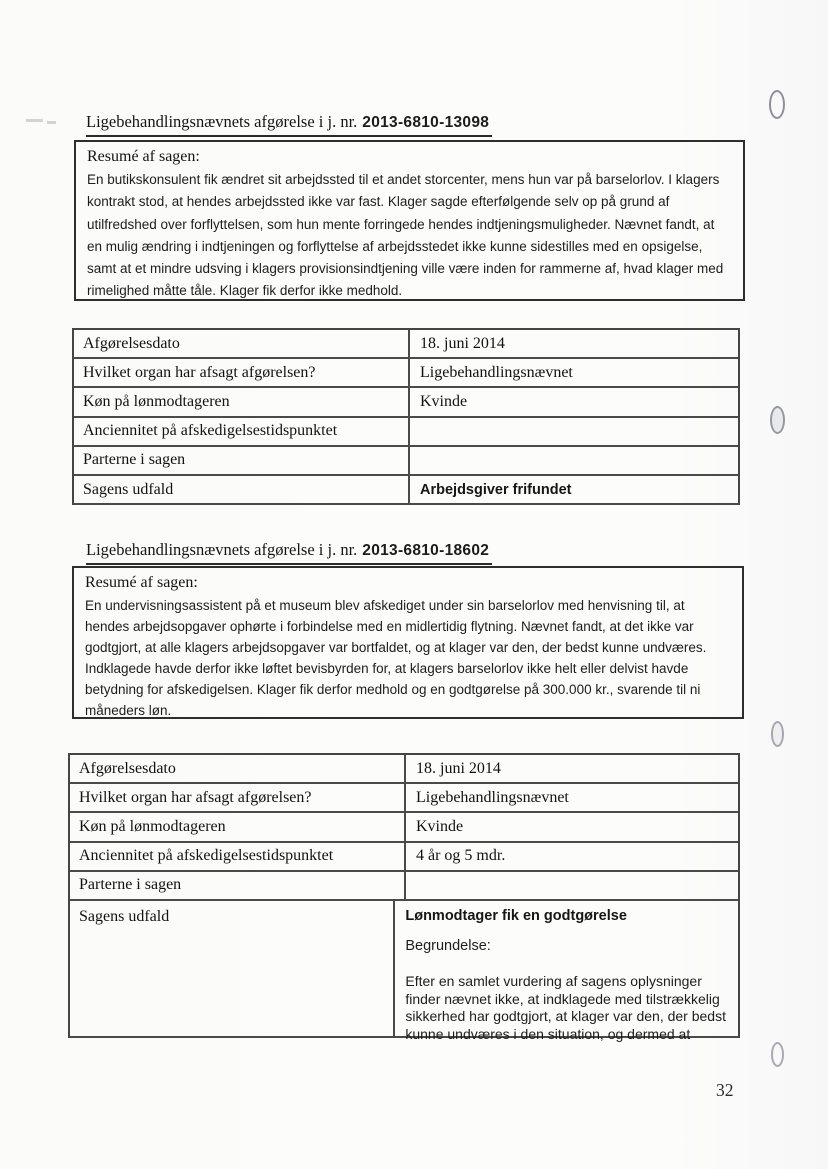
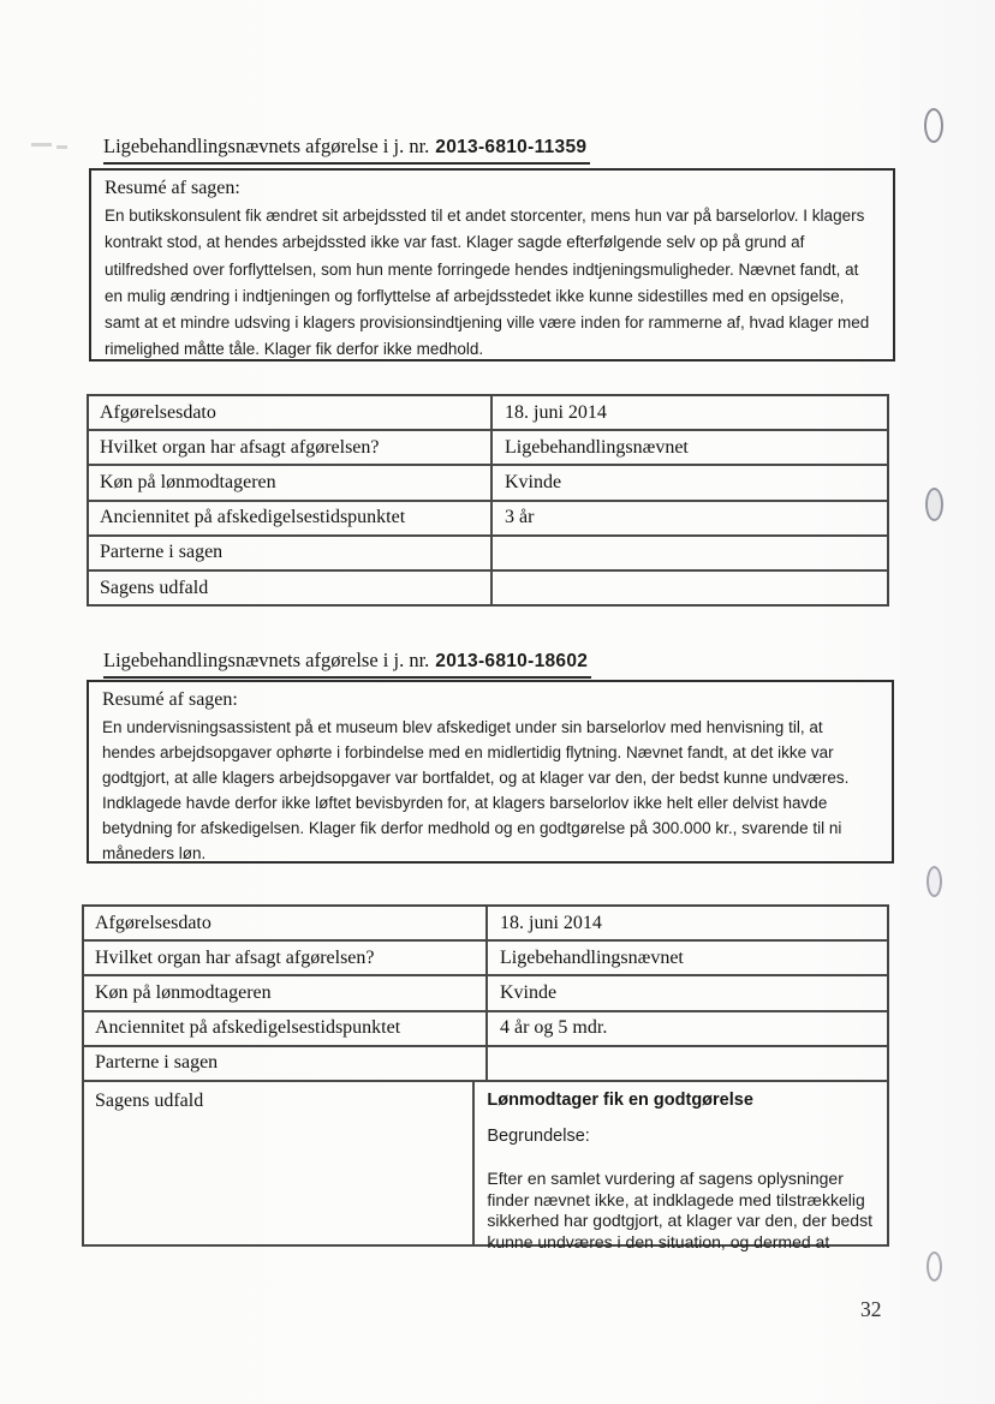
- Ligebehandlingsnævnets afgørelse i j. nr. 2013-6810-13098
+ Ligebehandlingsnævnets afgørelse i j. nr. 2013-6810-11359
  Resumé af sagen:
  En butikskonsulent fik ændret sit arbejdssted til et andet storcenter, mens hun var på barselorlov. I klagers
  kontrakt stod, at hendes arbejdssted ikke var fast. Klager sagde efterfølgende selv op på grund af
  utilfredshed over forflyttelsen, som hun mente forringede hendes indtjeningsmuligheder. Nævnet fandt, at
  en mulig ændring i indtjeningen og forflyttelse af arbejdsstedet ikke kunne sidestilles med en opsigelse,
  samt at et mindre udsving i klagers provisionsindtjening ville være inden for rammerne af, hvad klager med
  rimelighed måtte tåle. Klager fik derfor ikke medhold.
  Afgørelsesdato
  18. juni 2014
  Hvilket organ har afsagt afgørelsen?
  Ligebehandlingsnævnet
  Køn på lønmodtageren
  Kvinde
  Anciennitet på afskedigelsestidspunktet
+ 3 år
  Parterne i sagen
  Sagens udfald
- Arbejdsgiver frifundet
  Ligebehandlingsnævnets afgørelse i j. nr. 2013-6810-18602
  Resumé af sagen:
  En undervisningsassistent på et museum blev afskediget under sin barselorlov med henvisning til, at
  hendes arbejdsopgaver ophørte i forbindelse med en midlertidig flytning. Nævnet fandt, at det ikke var
  godtgjort, at alle klagers arbejdsopgaver var bortfaldet, og at klager var den, der bedst kunne undværes.
  Indklagede havde derfor ikke løftet bevisbyrden for, at klagers barselorlov ikke helt eller delvist havde
  betydning for afskedigelsen. Klager fik derfor medhold og en godtgørelse på 300.000 kr., svarende til ni
  måneders løn.
  Afgørelsesdato
  18. juni 2014
  Hvilket organ har afsagt afgørelsen?
  Ligebehandlingsnævnet
  Køn på lønmodtageren
  Kvinde
  Anciennitet på afskedigelsestidspunktet
  4 år og 5 mdr.
  Parterne i sagen
  Sagens udfald
  Lønmodtager fik en godtgørelse
  Begrundelse:
  Efter en samlet vurdering af sagens oplysninger
  finder nævnet ikke, at indklagede med tilstrækkelig
  sikkerhed har godtgjort, at klager var den, der bedst
  kunne undværes i den situation, og dermed at
  32
